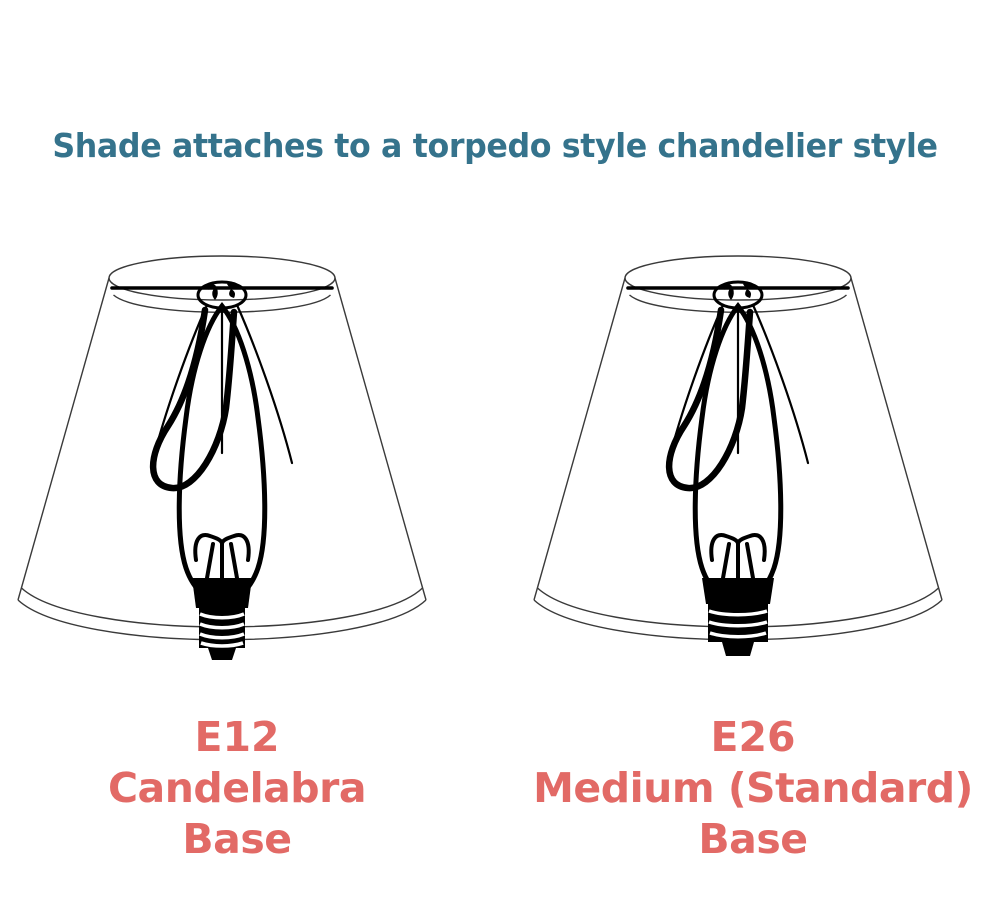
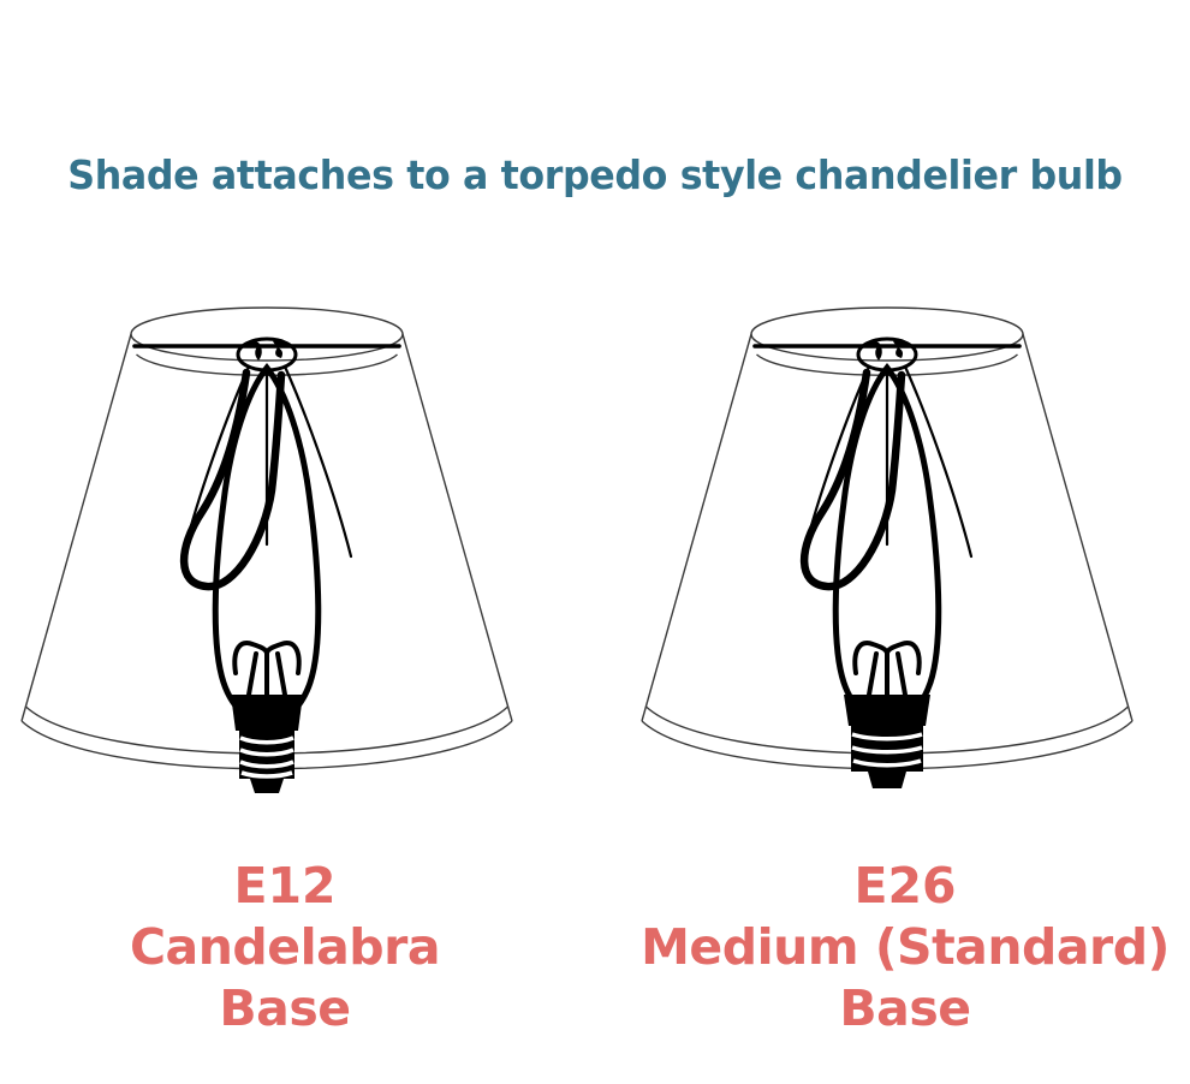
- Shade attaches to a torpedo style chandelier style
+ Shade attaches to a torpedo style chandelier bulb
  E12
  Candelabra
  Base
  E26
  Medium (Standard)
  Base
